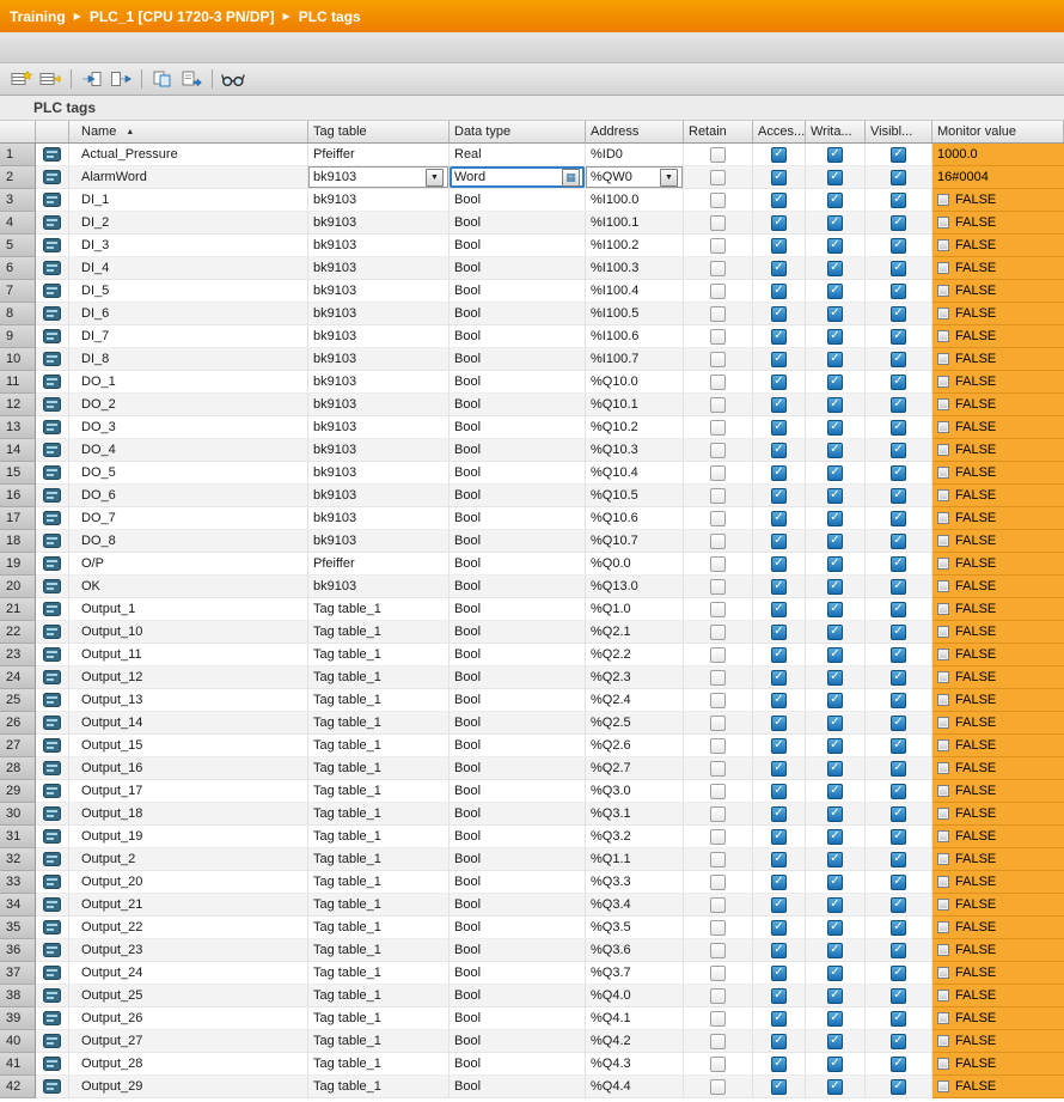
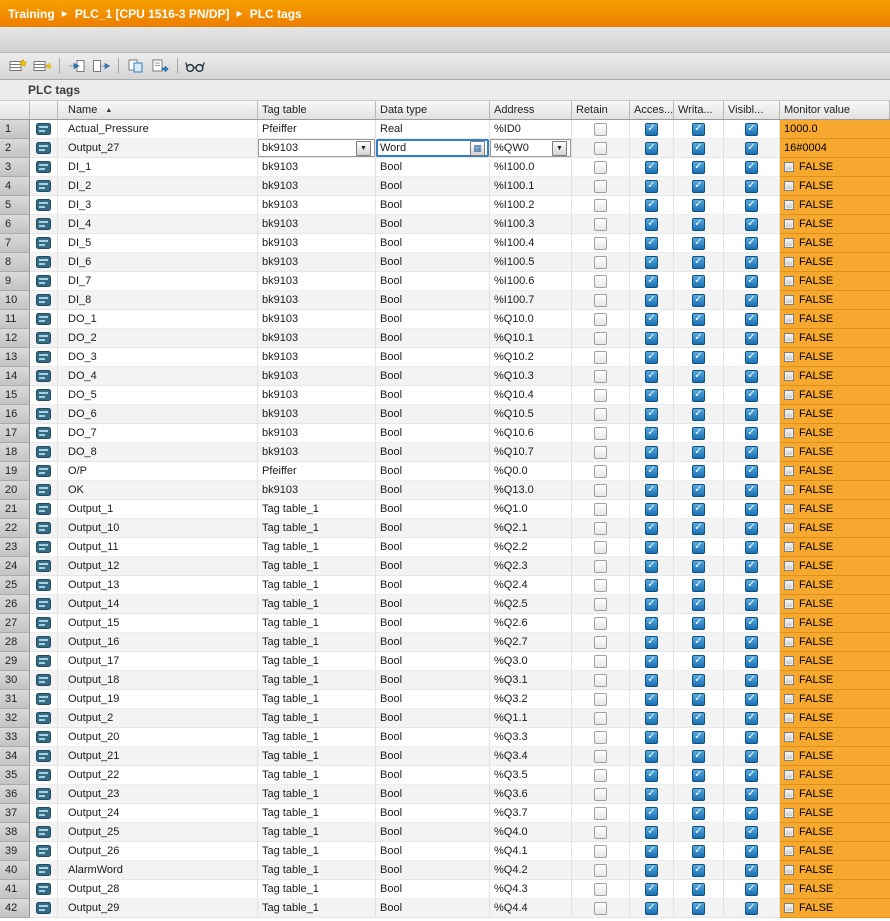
  Training
  ▶
- PLC_1 [CPU 1720-3 PN/DP]
+ PLC_1 [CPU 1516-3 PN/DP]
  ▶
  PLC tags
  PLC tags
  Name
  Tag table
  Data type
  Address
  Retain
  Acces...
  Writa...
  Visibl...
  Monitor value
  1
  Actual_Pressure
  Pfeiffer
  Real
  %ID0
  1000.0
  2
- AlarmWord
+ Output_27
  bk9103
  Word
  ▦
  %QW0
  16#0004
  3
  DI_1
  bk9103
  Bool
  %I100.0
  FALSE
  4
  DI_2
  bk9103
  Bool
  %I100.1
  FALSE
  5
  DI_3
  bk9103
  Bool
  %I100.2
  FALSE
  6
  DI_4
  bk9103
  Bool
  %I100.3
  FALSE
  7
  DI_5
  bk9103
  Bool
  %I100.4
  FALSE
  8
  DI_6
  bk9103
  Bool
  %I100.5
  FALSE
  9
  DI_7
  bk9103
  Bool
  %I100.6
  FALSE
  10
  DI_8
  bk9103
  Bool
  %I100.7
  FALSE
  11
  DO_1
  bk9103
  Bool
  %Q10.0
  FALSE
  12
  DO_2
  bk9103
  Bool
  %Q10.1
  FALSE
  13
  DO_3
  bk9103
  Bool
  %Q10.2
  FALSE
  14
  DO_4
  bk9103
  Bool
  %Q10.3
  FALSE
  15
  DO_5
  bk9103
  Bool
  %Q10.4
  FALSE
  16
  DO_6
  bk9103
  Bool
  %Q10.5
  FALSE
  17
  DO_7
  bk9103
  Bool
  %Q10.6
  FALSE
  18
  DO_8
  bk9103
  Bool
  %Q10.7
  FALSE
  19
  O/P
  Pfeiffer
  Bool
  %Q0.0
  FALSE
  20
  OK
  bk9103
  Bool
  %Q13.0
  FALSE
  21
  Output_1
  Tag table_1
  Bool
  %Q1.0
  FALSE
  22
  Output_10
  Tag table_1
  Bool
  %Q2.1
  FALSE
  23
  Output_11
  Tag table_1
  Bool
  %Q2.2
  FALSE
  24
  Output_12
  Tag table_1
  Bool
  %Q2.3
  FALSE
  25
  Output_13
  Tag table_1
  Bool
  %Q2.4
  FALSE
  26
  Output_14
  Tag table_1
  Bool
  %Q2.5
  FALSE
  27
  Output_15
  Tag table_1
  Bool
  %Q2.6
  FALSE
  28
  Output_16
  Tag table_1
  Bool
  %Q2.7
  FALSE
  29
  Output_17
  Tag table_1
  Bool
  %Q3.0
  FALSE
  30
  Output_18
  Tag table_1
  Bool
  %Q3.1
  FALSE
  31
  Output_19
  Tag table_1
  Bool
  %Q3.2
  FALSE
  32
  Output_2
  Tag table_1
  Bool
  %Q1.1
  FALSE
  33
  Output_20
  Tag table_1
  Bool
  %Q3.3
  FALSE
  34
  Output_21
  Tag table_1
  Bool
  %Q3.4
  FALSE
  35
  Output_22
  Tag table_1
  Bool
  %Q3.5
  FALSE
  36
  Output_23
  Tag table_1
  Bool
  %Q3.6
  FALSE
  37
  Output_24
  Tag table_1
  Bool
  %Q3.7
  FALSE
  38
  Output_25
  Tag table_1
  Bool
  %Q4.0
  FALSE
  39
  Output_26
  Tag table_1
  Bool
  %Q4.1
  FALSE
  40
- Output_27
+ AlarmWord
  Tag table_1
  Bool
  %Q4.2
  FALSE
  41
  Output_28
  Tag table_1
  Bool
  %Q4.3
  FALSE
  42
  Output_29
  Tag table_1
  Bool
  %Q4.4
  FALSE
